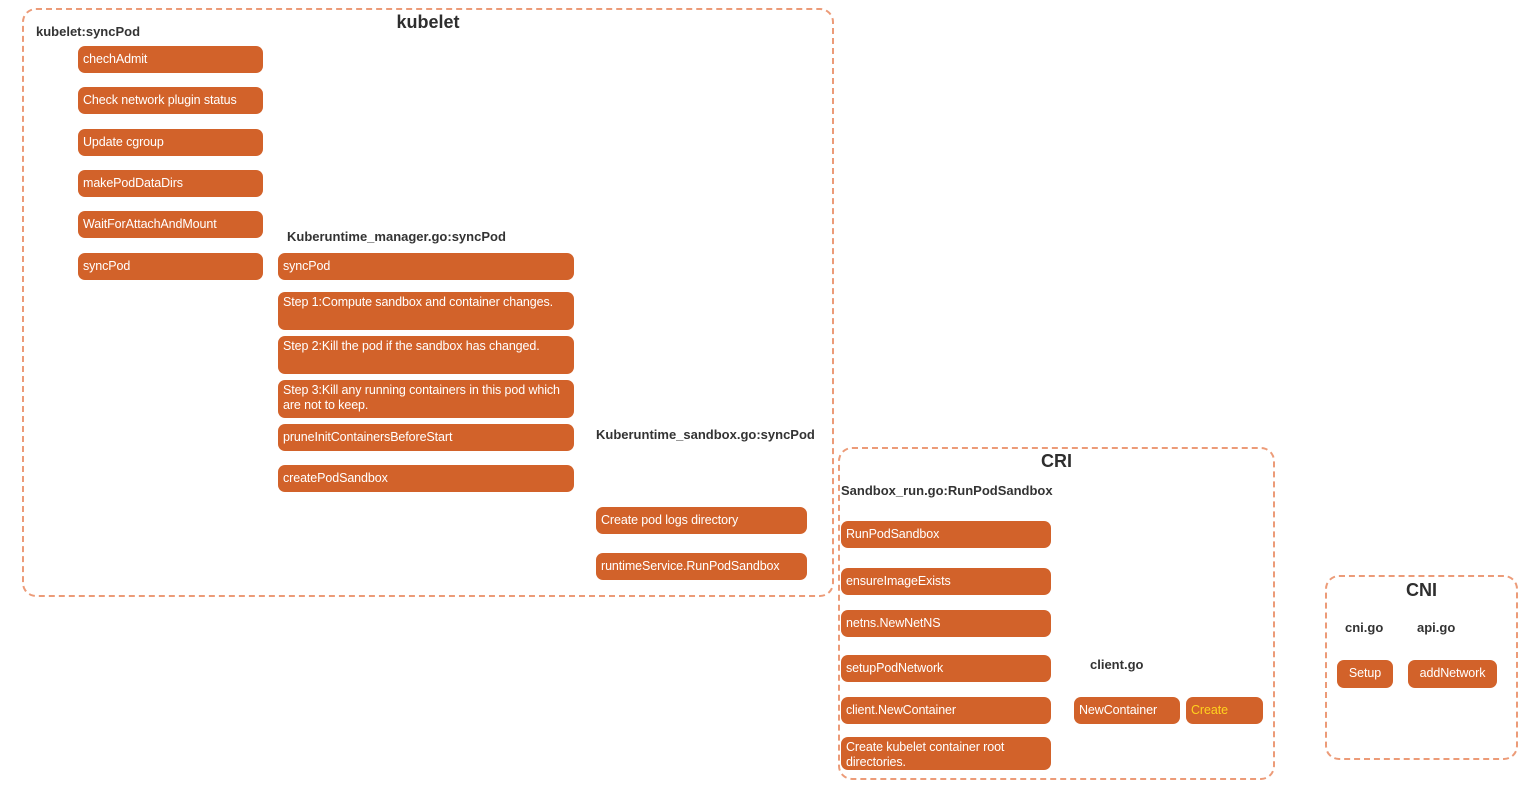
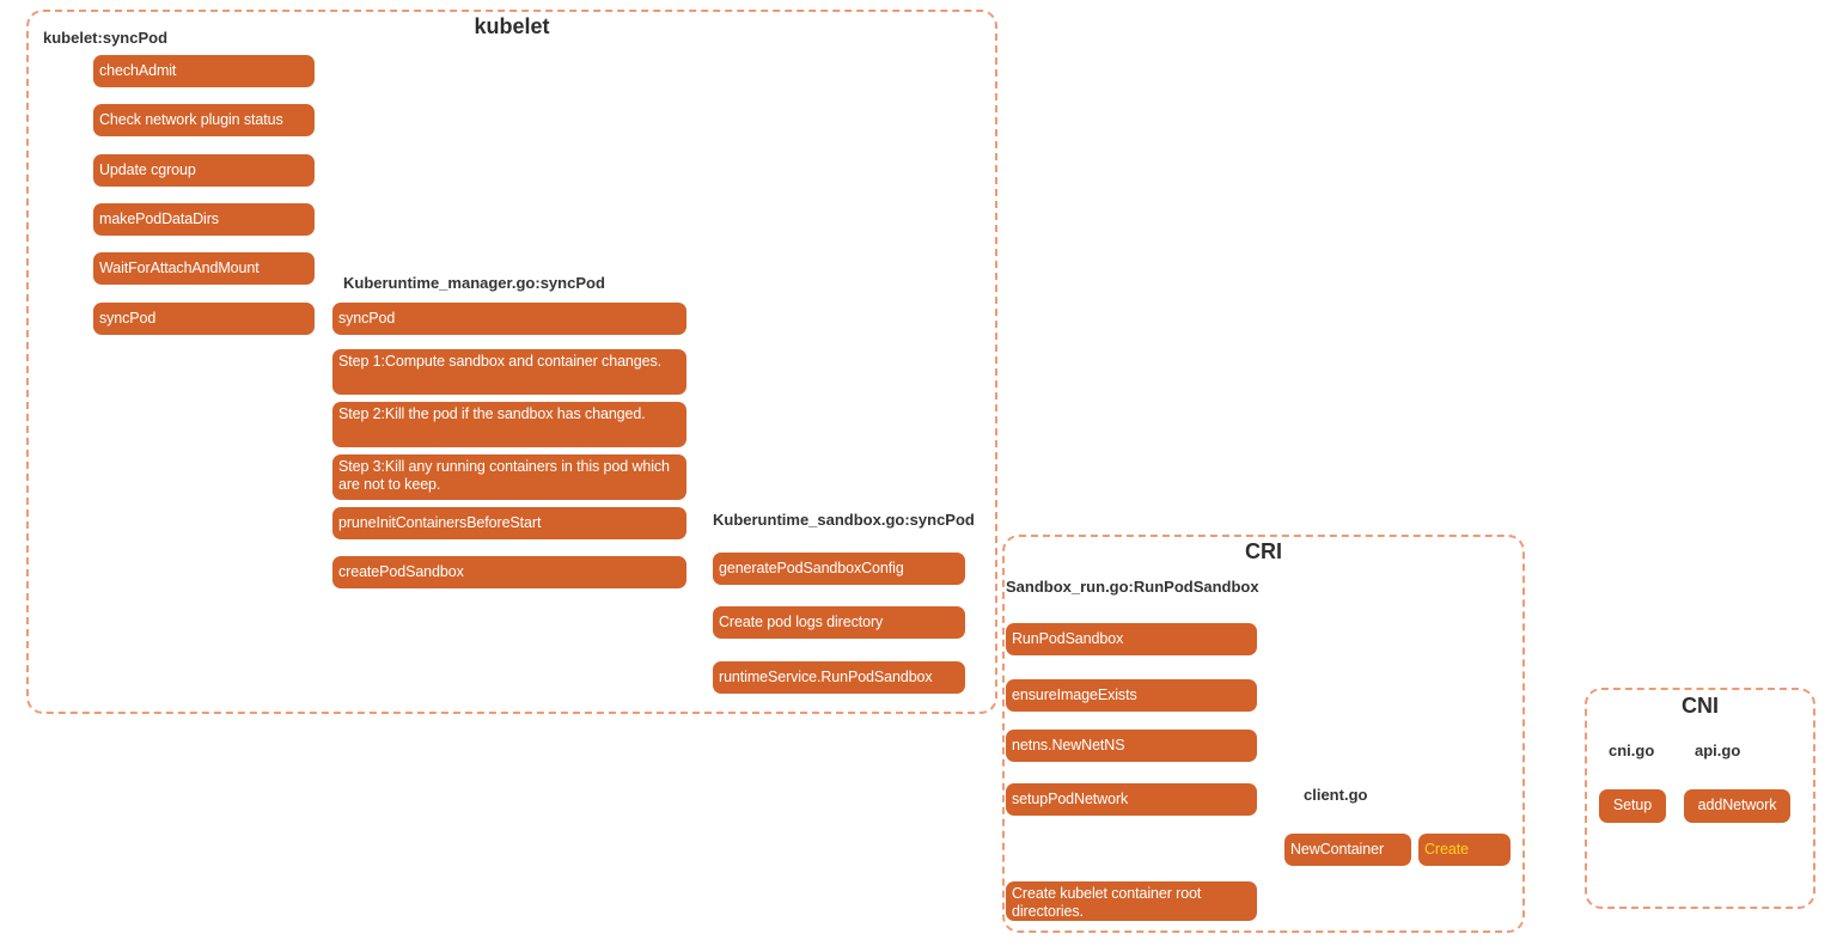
  kubelet
  kubelet:syncPod
  chechAdmit
  Check network plugin status
  Update cgroup
  makePodDataDirs
  WaitForAttachAndMount
  syncPod
  Kuberuntime_manager.go:syncPod
  syncPod
  Step 1:Compute sandbox and container changes.
  Step 2:Kill the pod if the sandbox has changed.
  Step 3:Kill any running containers in this pod which are not to keep.
  pruneInitContainersBeforeStart
  createPodSandbox
  Kuberuntime_sandbox.go:syncPod
+ generatePodSandboxConfig
  Create pod logs directory
  runtimeService.RunPodSandbox
  CRI
  Sandbox_run.go:RunPodSandbox
  RunPodSandbox
  ensureImageExists
  netns.NewNetNS
  setupPodNetwork
- client.NewContainer
  Create kubelet container root directories.
  client.go
  NewContainer
  Create
  CNI
  cni.go
  api.go
  Setup
  addNetwork
